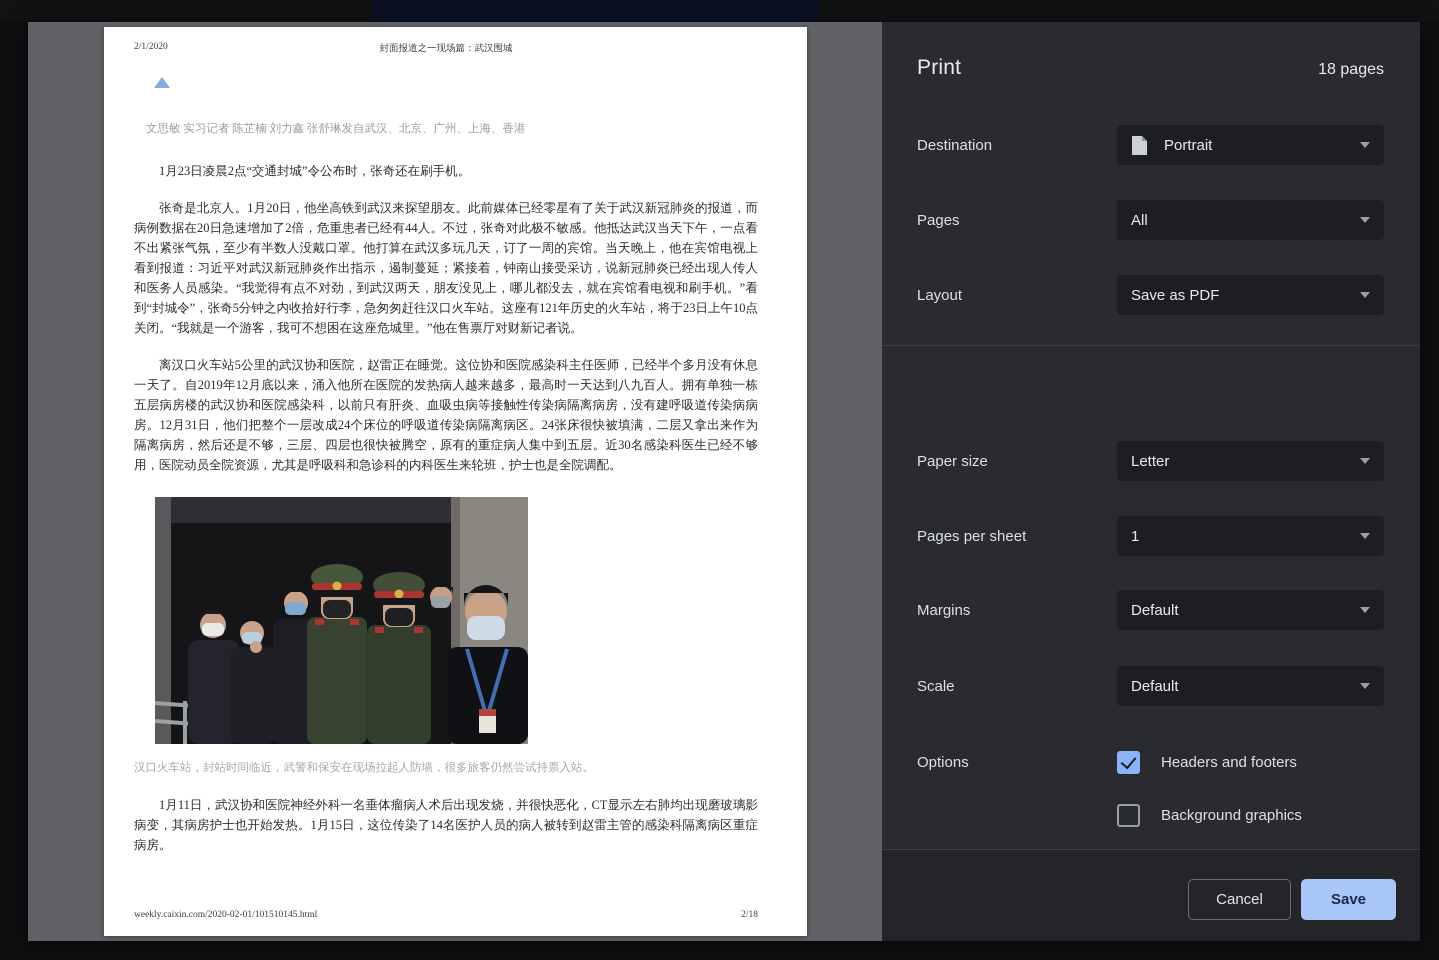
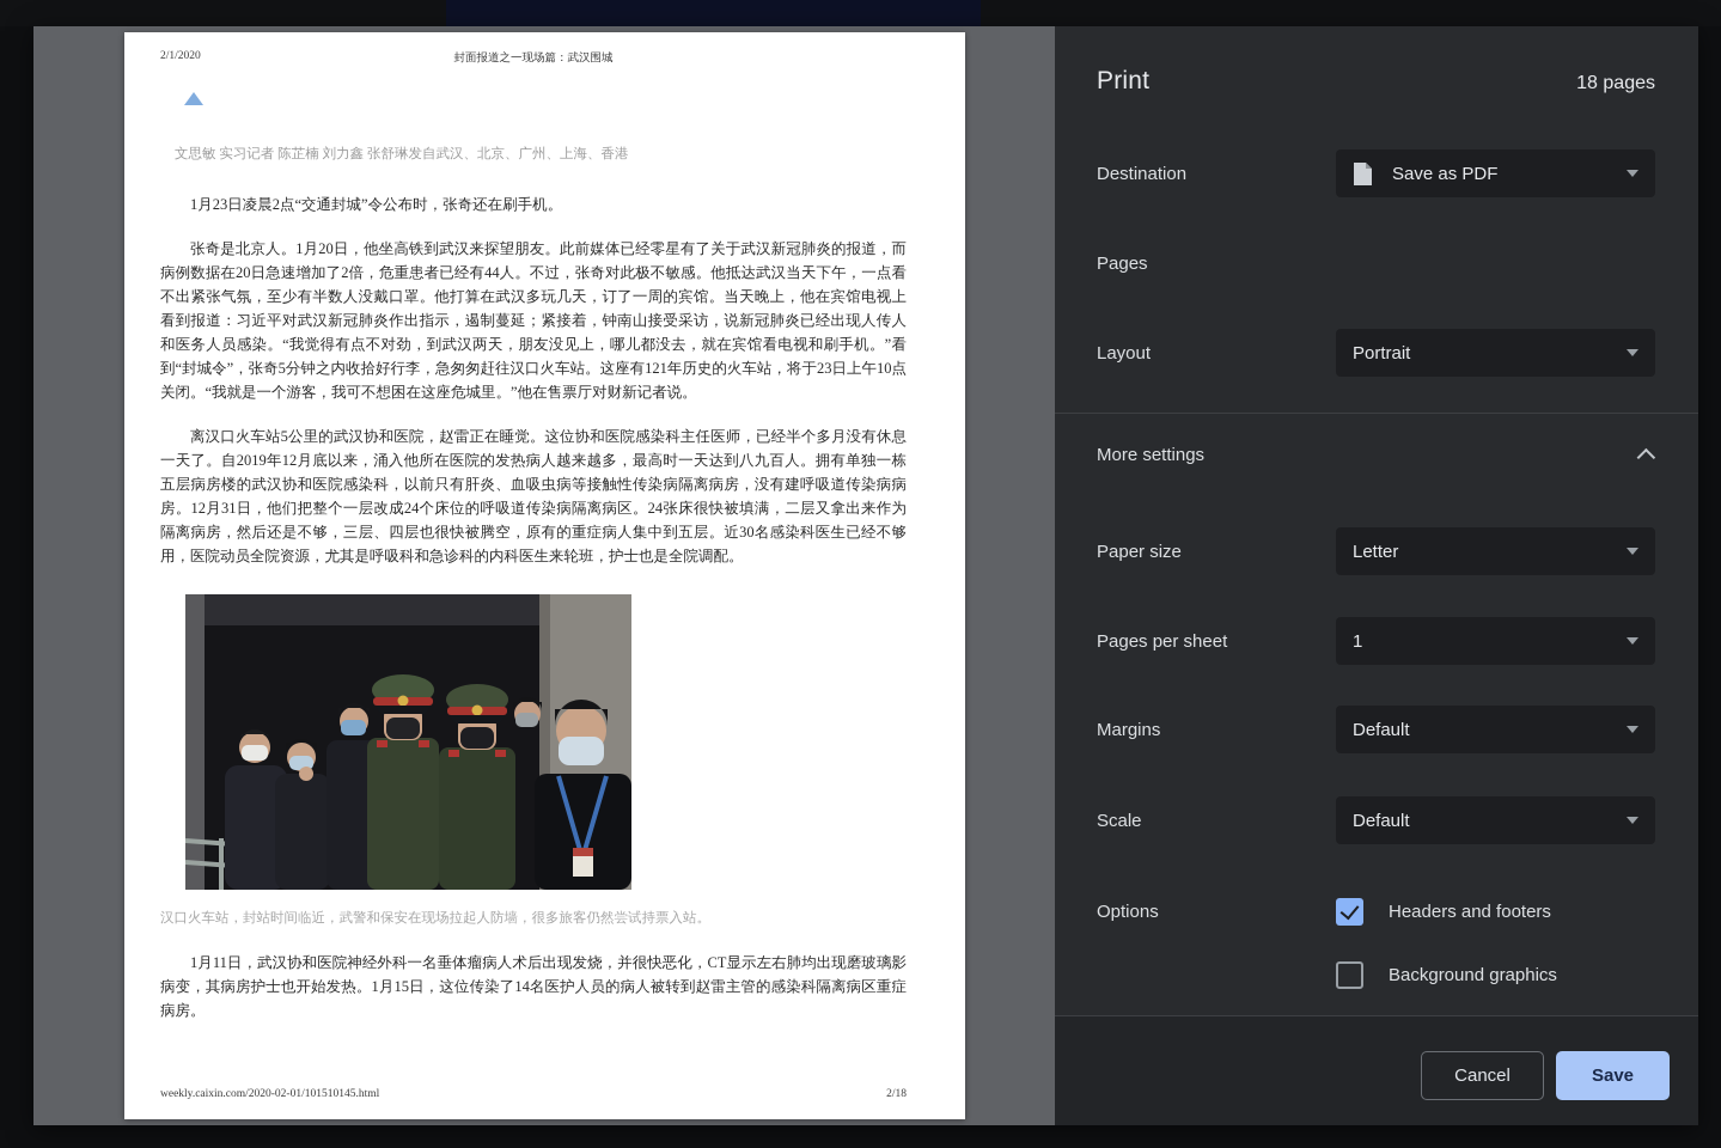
  2/1/2020
  封面报道之一现场篇：武汉围城
  文思敏 实习记者 陈芷楠 刘力鑫 张舒琳发自武汉、北京、广州、上海、香港
  1月23日凌晨2点“交通封城”令公布时，张奇还在刷手机。
  张奇是北京人。1月20日，他坐高铁到武汉来探望朋友。此前媒体已经零星有了关于武汉新冠肺炎的报道，而病例数据在20日急速增加了2倍，危重患者已经有44人。不过，张奇对此极不敏感。他抵达武汉当天下午，一点看不出紧张气氛，至少有半数人没戴口罩。他打算在武汉多玩几天，订了一周的宾馆。当天晚上，他在宾馆电视上看到报道：习近平对武汉新冠肺炎作出指示，遏制蔓延；紧接着，钟南山接受采访，说新冠肺炎已经出现人传人和医务人员感染。“我觉得有点不对劲，到武汉两天，朋友没见上，哪儿都没去，就在宾馆看电视和刷手机。”看到“封城令”，张奇5分钟之内收拾好行李，急匆匆赶往汉口火车站。这座有121年历史的火车站，将于23日上午10点关闭。“我就是一个游客，我可不想困在这座危城里。”他在售票厅对财新记者说。
  离汉口火车站5公里的武汉协和医院，赵雷正在睡觉。这位协和医院感染科主任医师，已经半个多月没有休息一天了。自2019年12月底以来，涌入他所在医院的发热病人越来越多，最高时一天达到八九百人。拥有单独一栋五层病房楼的武汉协和医院感染科，以前只有肝炎、血吸虫病等接触性传染病隔离病房，没有建呼吸道传染病病房。12月31日，他们把整个一层改成24个床位的呼吸道传染病隔离病区。24张床很快被填满，二层又拿出来作为隔离病房，然后还是不够，三层、四层也很快被腾空，原有的重症病人集中到五层。近30名感染科医生已经不够用，医院动员全院资源，尤其是呼吸科和急诊科的内科医生来轮班，护士也是全院调配。
  汉口火车站，封站时间临近，武警和保安在现场拉起人防墙，很多旅客仍然尝试持票入站。
  1月11日，武汉协和医院神经外科一名垂体瘤病人术后出现发烧，并很快恶化，CT显示左右肺均出现磨玻璃影病变，其病房护士也开始发热。1月15日，这位传染了14名医护人员的病人被转到赵雷主管的感染科隔离病区重症病房。
  weekly.caixin.com/2020-02-01/101510145.html
  2/18
  Print
  18 pages
  Destination
- Portrait
+ Save as PDF
  Pages
- All
  Layout
- Save as PDF
+ Portrait
+ More settings
  Paper size
  Letter
  Pages per sheet
  1
  Margins
  Default
  Scale
  Default
  Options
  Headers and footers
  Background graphics
  Cancel
  Save
